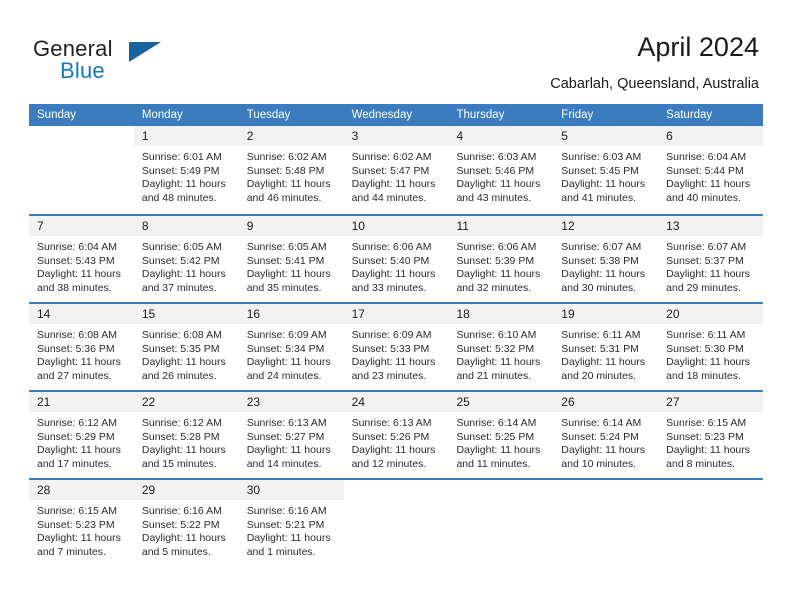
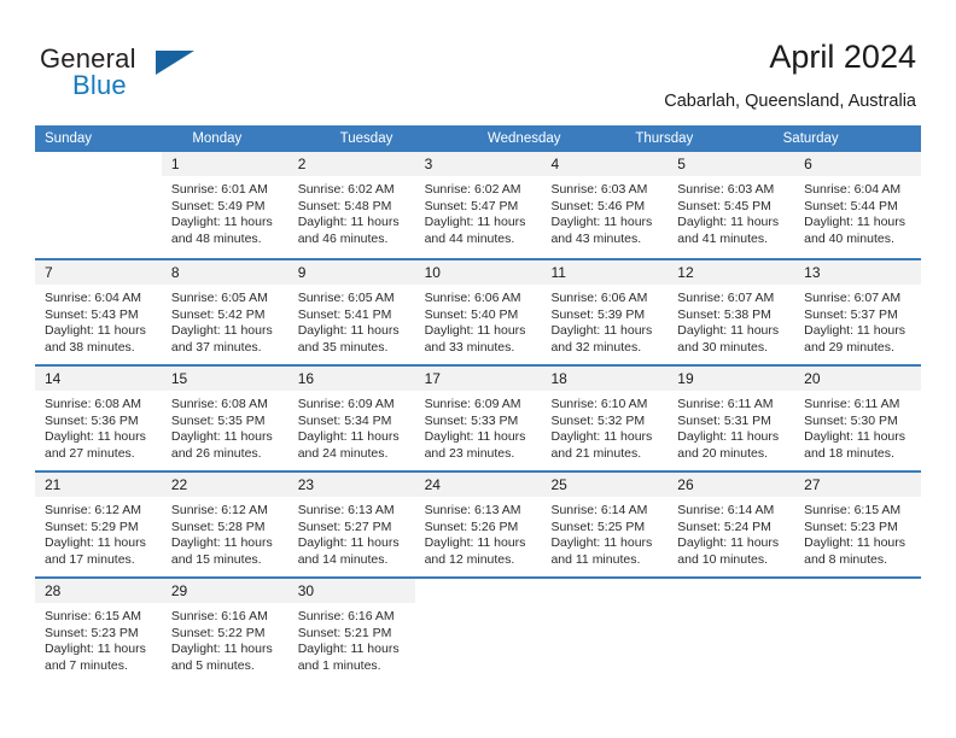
  General
  Blue
  April 2024
  Cabarlah, Queensland, Australia
  Sunday
  Monday
  Tuesday
  Wednesday
  Thursday
- Friday
  Saturday
  1
  Sunrise: 6:01 AM
  Sunset: 5:49 PM
  Daylight: 11 hours
  and 48 minutes.
  2
  Sunrise: 6:02 AM
  Sunset: 5:48 PM
  Daylight: 11 hours
  and 46 minutes.
  3
  Sunrise: 6:02 AM
  Sunset: 5:47 PM
  Daylight: 11 hours
  and 44 minutes.
  4
  Sunrise: 6:03 AM
  Sunset: 5:46 PM
  Daylight: 11 hours
  and 43 minutes.
  5
  Sunrise: 6:03 AM
  Sunset: 5:45 PM
  Daylight: 11 hours
  and 41 minutes.
  6
  Sunrise: 6:04 AM
  Sunset: 5:44 PM
  Daylight: 11 hours
  and 40 minutes.
  7
  Sunrise: 6:04 AM
  Sunset: 5:43 PM
  Daylight: 11 hours
  and 38 minutes.
  8
  Sunrise: 6:05 AM
  Sunset: 5:42 PM
  Daylight: 11 hours
  and 37 minutes.
  9
  Sunrise: 6:05 AM
  Sunset: 5:41 PM
  Daylight: 11 hours
  and 35 minutes.
  10
  Sunrise: 6:06 AM
  Sunset: 5:40 PM
  Daylight: 11 hours
  and 33 minutes.
  11
  Sunrise: 6:06 AM
  Sunset: 5:39 PM
  Daylight: 11 hours
  and 32 minutes.
  12
  Sunrise: 6:07 AM
  Sunset: 5:38 PM
  Daylight: 11 hours
  and 30 minutes.
  13
  Sunrise: 6:07 AM
  Sunset: 5:37 PM
  Daylight: 11 hours
  and 29 minutes.
  14
  Sunrise: 6:08 AM
  Sunset: 5:36 PM
  Daylight: 11 hours
  and 27 minutes.
  15
  Sunrise: 6:08 AM
  Sunset: 5:35 PM
  Daylight: 11 hours
  and 26 minutes.
  16
  Sunrise: 6:09 AM
  Sunset: 5:34 PM
  Daylight: 11 hours
  and 24 minutes.
  17
  Sunrise: 6:09 AM
  Sunset: 5:33 PM
  Daylight: 11 hours
  and 23 minutes.
  18
  Sunrise: 6:10 AM
  Sunset: 5:32 PM
  Daylight: 11 hours
  and 21 minutes.
  19
  Sunrise: 6:11 AM
  Sunset: 5:31 PM
  Daylight: 11 hours
  and 20 minutes.
  20
  Sunrise: 6:11 AM
  Sunset: 5:30 PM
  Daylight: 11 hours
  and 18 minutes.
  21
  Sunrise: 6:12 AM
  Sunset: 5:29 PM
  Daylight: 11 hours
  and 17 minutes.
  22
  Sunrise: 6:12 AM
  Sunset: 5:28 PM
  Daylight: 11 hours
  and 15 minutes.
  23
  Sunrise: 6:13 AM
  Sunset: 5:27 PM
  Daylight: 11 hours
  and 14 minutes.
  24
  Sunrise: 6:13 AM
  Sunset: 5:26 PM
  Daylight: 11 hours
  and 12 minutes.
  25
  Sunrise: 6:14 AM
  Sunset: 5:25 PM
  Daylight: 11 hours
  and 11 minutes.
  26
  Sunrise: 6:14 AM
  Sunset: 5:24 PM
  Daylight: 11 hours
  and 10 minutes.
  27
  Sunrise: 6:15 AM
  Sunset: 5:23 PM
  Daylight: 11 hours
  and 8 minutes.
  28
  Sunrise: 6:15 AM
  Sunset: 5:23 PM
  Daylight: 11 hours
  and 7 minutes.
  29
  Sunrise: 6:16 AM
  Sunset: 5:22 PM
  Daylight: 11 hours
  and 5 minutes.
  30
  Sunrise: 6:16 AM
  Sunset: 5:21 PM
  Daylight: 11 hours
  and 1 minutes.
